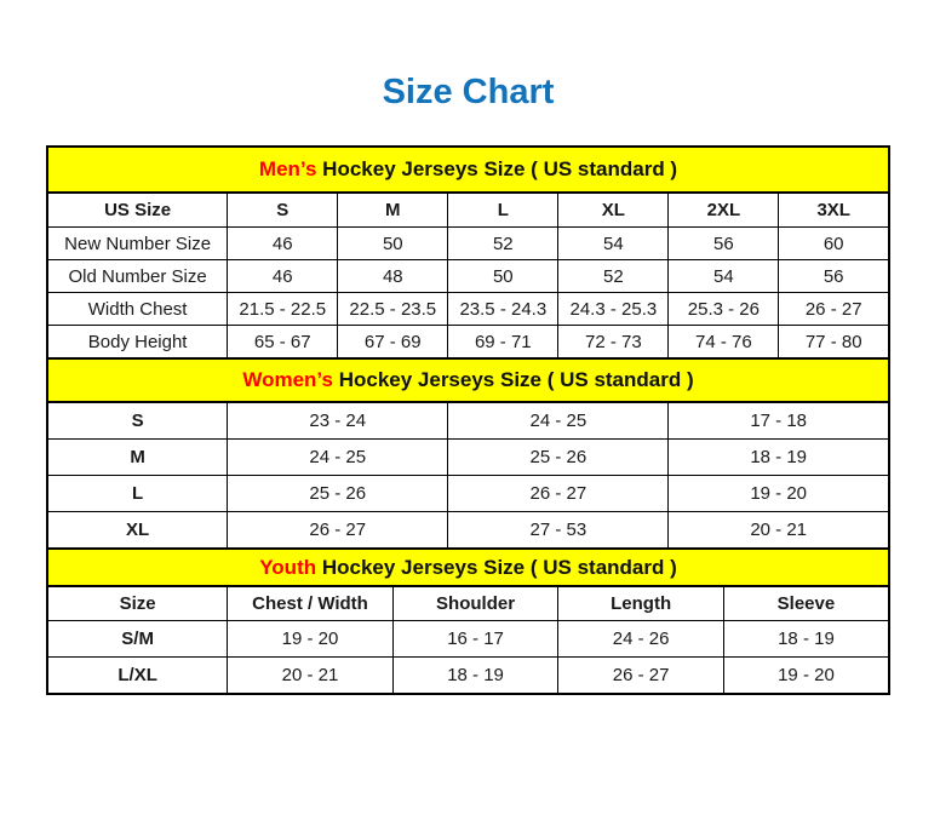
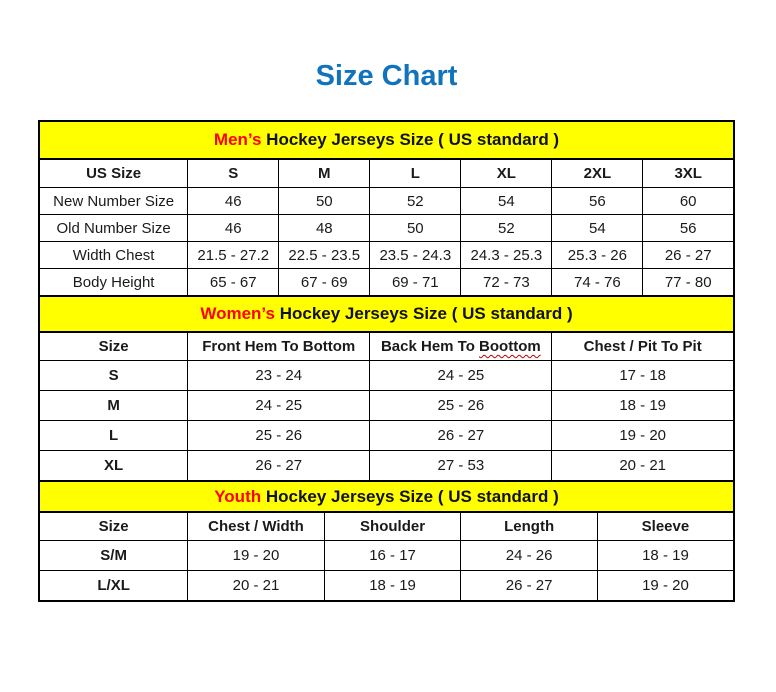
  Size Chart
  Men’s Hockey Jerseys Size ( US standard )
  US Size	S	M	L	XL	2XL	3XL
  New Number Size	46	50	52	54	56	60
  Old Number Size	46	48	50	52	54	56
- Width Chest	21.5 - 22.5	22.5 - 23.5	23.5 - 24.3	24.3 - 25.3	25.3 - 26	26 - 27
+ Width Chest	21.5 - 27.2	22.5 - 23.5	23.5 - 24.3	24.3 - 25.3	25.3 - 26	26 - 27
  Body Height	65 - 67	67 - 69	69 - 71	72 - 73	74 - 76	77 - 80
  Women’s Hockey Jerseys Size ( US standard )
+ Size	Front Hem To Bottom	Back Hem To Boottom	Chest / Pit To Pit
  S	23 - 24	24 - 25	17 - 18
  M	24 - 25	25 - 26	18 - 19
  L	25 - 26	26 - 27	19 - 20
  XL	26 - 27	27 - 53	20 - 21
  Youth Hockey Jerseys Size ( US standard )
  Size	Chest / Width	Shoulder	Length	Sleeve
  S/M	19 - 20	16 - 17	24 - 26	18 - 19
  L/XL	20 - 21	18 - 19	26 - 27	19 - 20
